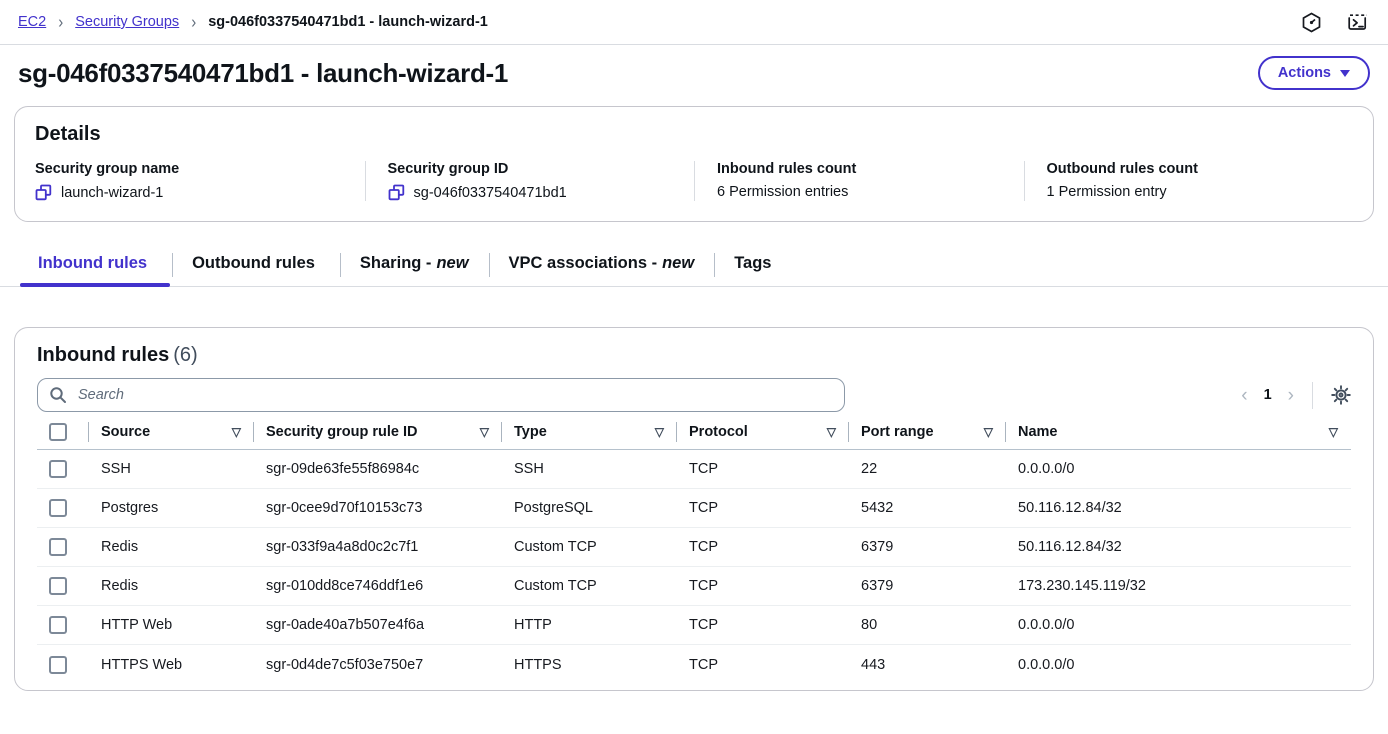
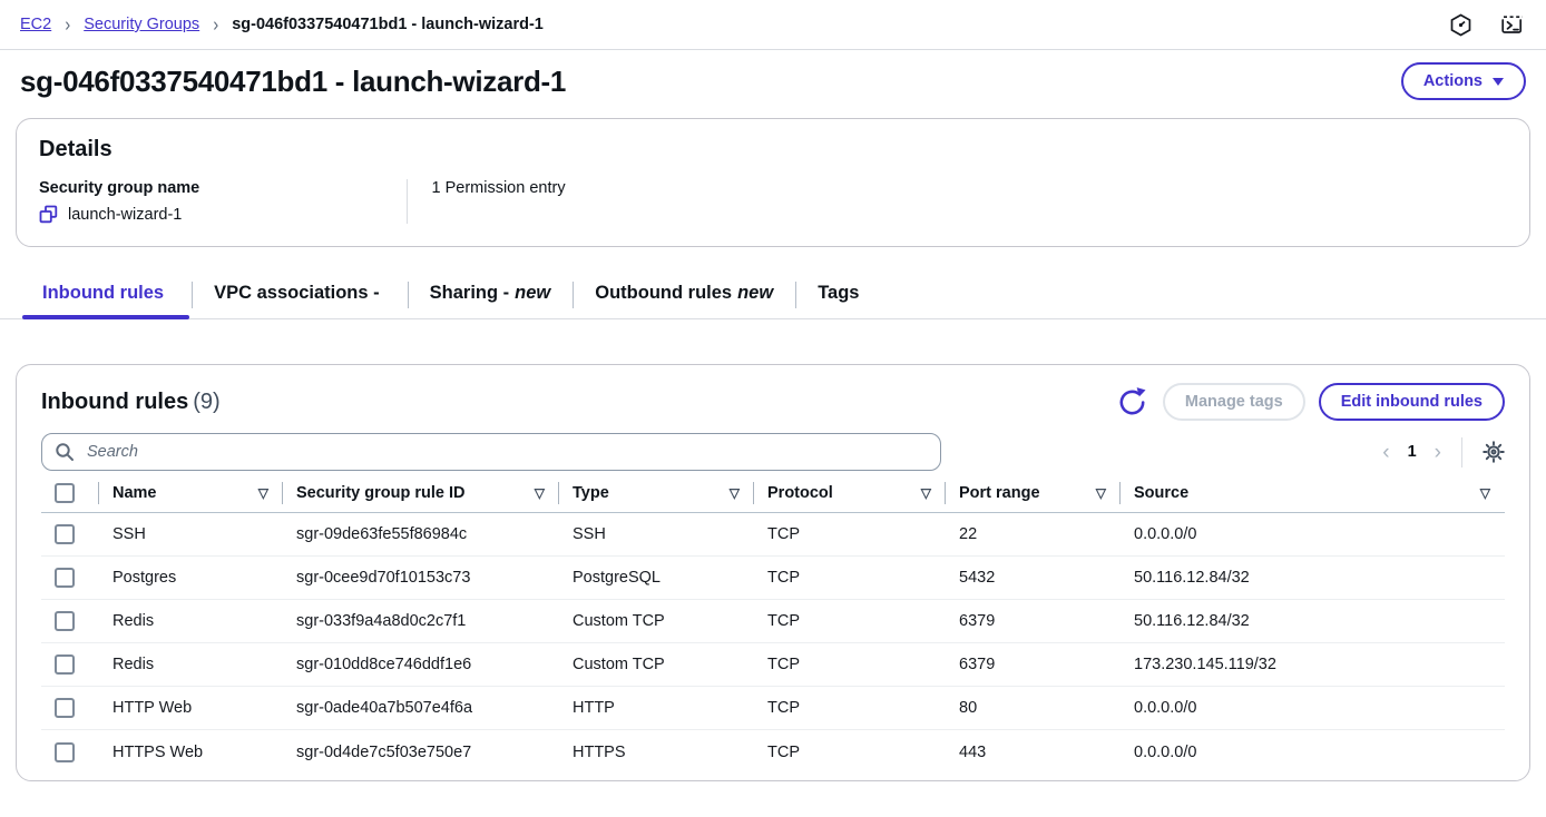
  EC2
  ›
  Security Groups
  ›
  sg-046f0337540471bd1 - launch-wizard-1
  sg-046f0337540471bd1 - launch-wizard-1
  Actions
  Details
  Security group name
  launch-wizard-1
- Security group ID
- sg-046f0337540471bd1
- Inbound rules count
- 6 Permission entries
- Outbound rules count
  1 Permission entry
  Inbound rules
- Outbound rules
+ VPC associations -
  Sharing - new
- VPC associations - new
+ Outbound rules new
  Tags
- Inbound rules (6)
+ Inbound rules (9)
+ Manage tags
+ Edit inbound rules
  Search
  ‹
  1
  ›
- Source
+ Name
  ▽
  Security group rule ID
  ▽
  Type
  ▽
  Protocol
  ▽
  Port range
  ▽
- Name
+ Source
  ▽
  SSH
  sgr-09de63fe55f86984c
  SSH
  TCP
  22
  0.0.0.0/0
  Postgres
  sgr-0cee9d70f10153c73
  PostgreSQL
  TCP
  5432
  50.116.12.84/32
  Redis
  sgr-033f9a4a8d0c2c7f1
  Custom TCP
  TCP
  6379
  50.116.12.84/32
  Redis
  sgr-010dd8ce746ddf1e6
  Custom TCP
  TCP
  6379
  173.230.145.119/32
  HTTP Web
  sgr-0ade40a7b507e4f6a
  HTTP
  TCP
  80
  0.0.0.0/0
  HTTPS Web
  sgr-0d4de7c5f03e750e7
  HTTPS
  TCP
  443
  0.0.0.0/0
